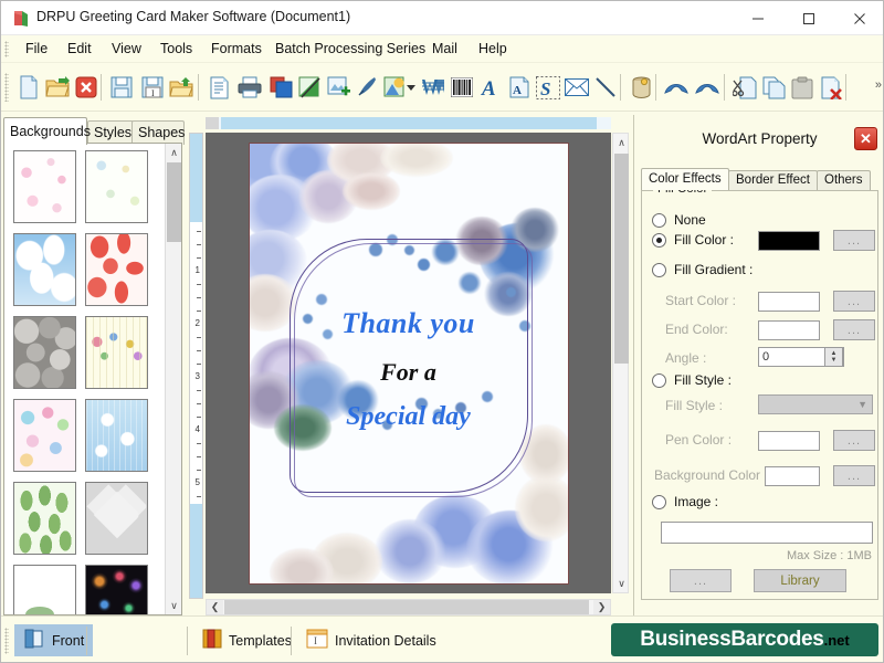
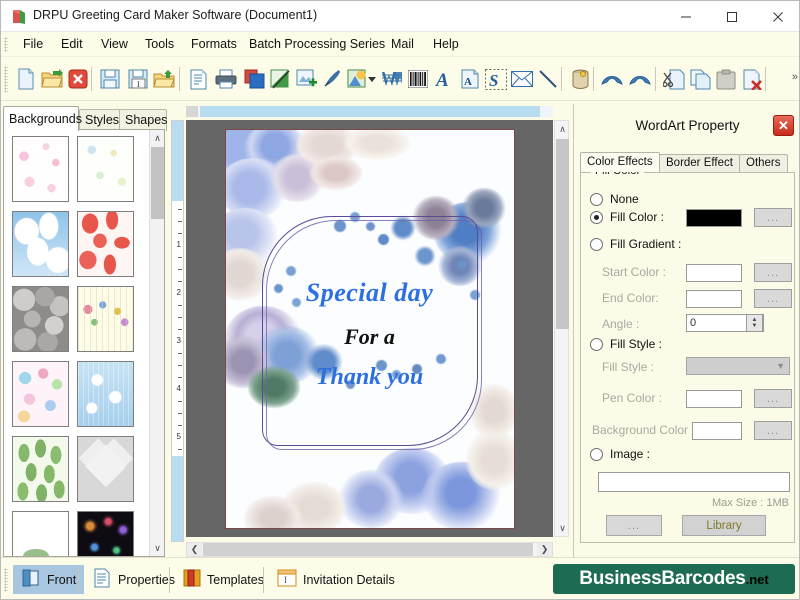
  DRPU Greeting Card Maker Software (Document1)
  File
  Edit
  View
  Tools
  Formats
  Batch Processing Series
  Mail
  Help
  I
  A
  A
  S
  »
  Backgrounds
  Styles
  Shapes
  ∧
  ∨
  1
  2
  3
  4
  5
- Thank you
+ Special day
  For a
- Special day
+ Thank you
  ∧
  ∨
  ❮
  ❯
  WordArt Property
  ✕
  Color Effects
  Border Effect
  Others
  None
  Fill Color :
  ...
  Fill Gradient :
  Start Color :
  ...
  End Color:
  ...
  Angle :
  0
  Fill Style :
  Fill Style :
  ▼
  Pen Color :
  ...
  Background Color
  ...
  Image :
  Max Size : 1MB
  ...
  Library
  Front
+ Properties
  Templates
  I
  Invitation Details
  BusinessBarcodes
  .net
